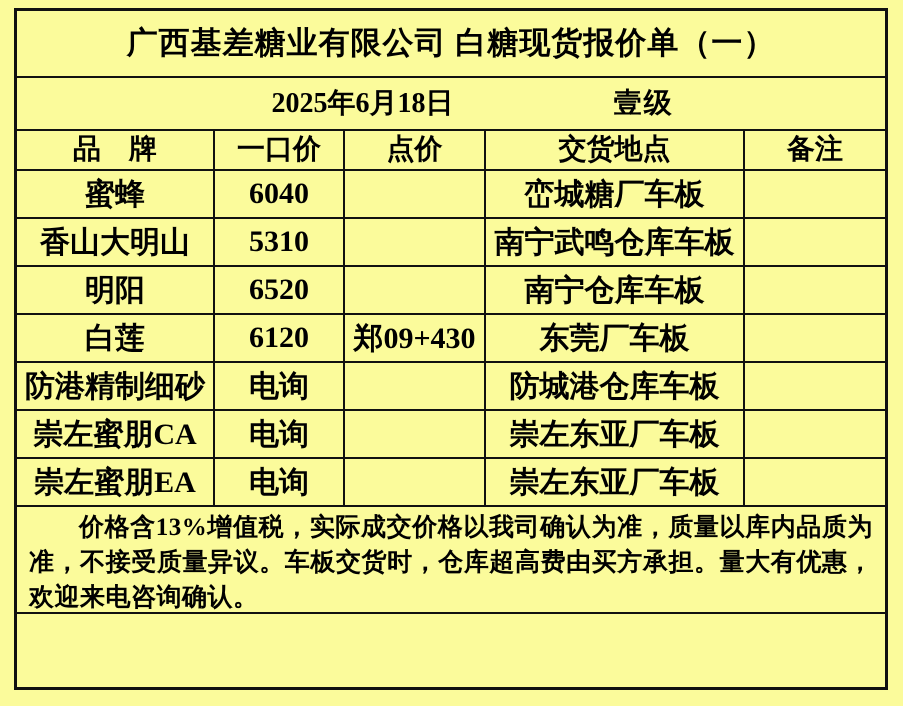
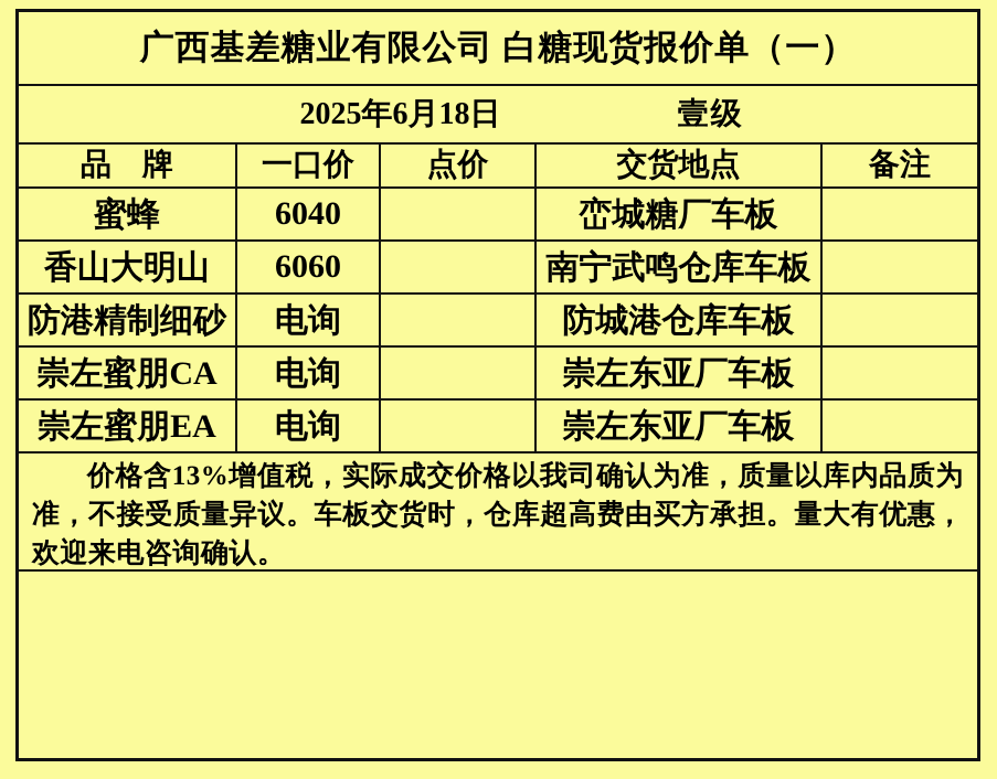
  广西基差糖业有限公司 白糖现货报价单（一）
  2025年6月18日
  壹级
  品 牌
  一口价
  点价
  交货地点
  备注
  蜜蜂
  6040
  峦城糖厂车板
  香山大明山
- 5310
+ 6060
  南宁武鸣仓库车板
- 明阳
- 6520
- 南宁仓库车板
- 白莲
- 6120
- 郑09+430
- 东莞厂车板
  防港精制细砂
  电询
  防城港仓库车板
  崇左蜜朋CA
  电询
  崇左东亚厂车板
  崇左蜜朋EA
  电询
  崇左东亚厂车板
  价格含13%增值税，实际成交价格以我司确认为准，质量以库内品质为准，不接受质量异议。车板交货时，仓库超高费由买方承担。量大有优惠，欢迎来电咨询确认。
